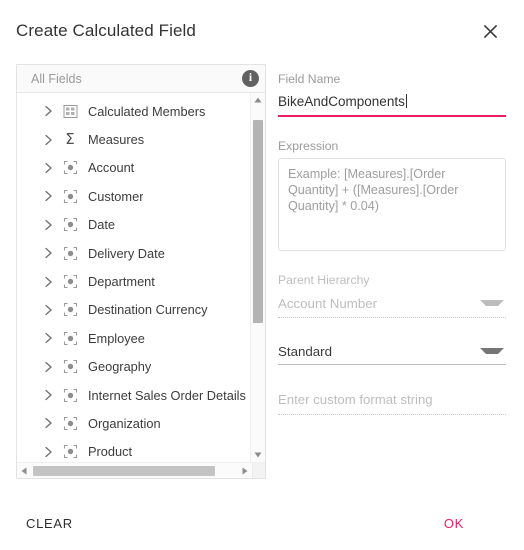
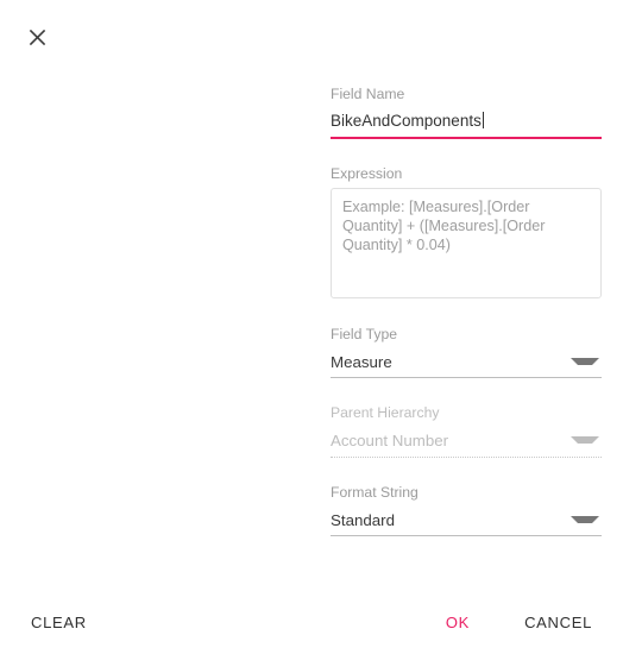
- Create Calculated Field
- All Fields
- i
- Calculated Members
- Σ
- Measures
- Account
- Customer
- Date
- Delivery Date
- Department
- Destination Currency
- Employee
- Geography
- Internet Sales Order Details
- Organization
- Product
  Field Name
  BikeAndComponents
  Expression
  Example: [Measures].[Order Quantity] + ([Measures].[Order Quantity] * 0.04)
+ Field Type
+ Measure
  Parent Hierarchy
  Account Number
+ Format String
  Standard
- Enter custom format string
  CLEAR
  OK
+ CANCEL
